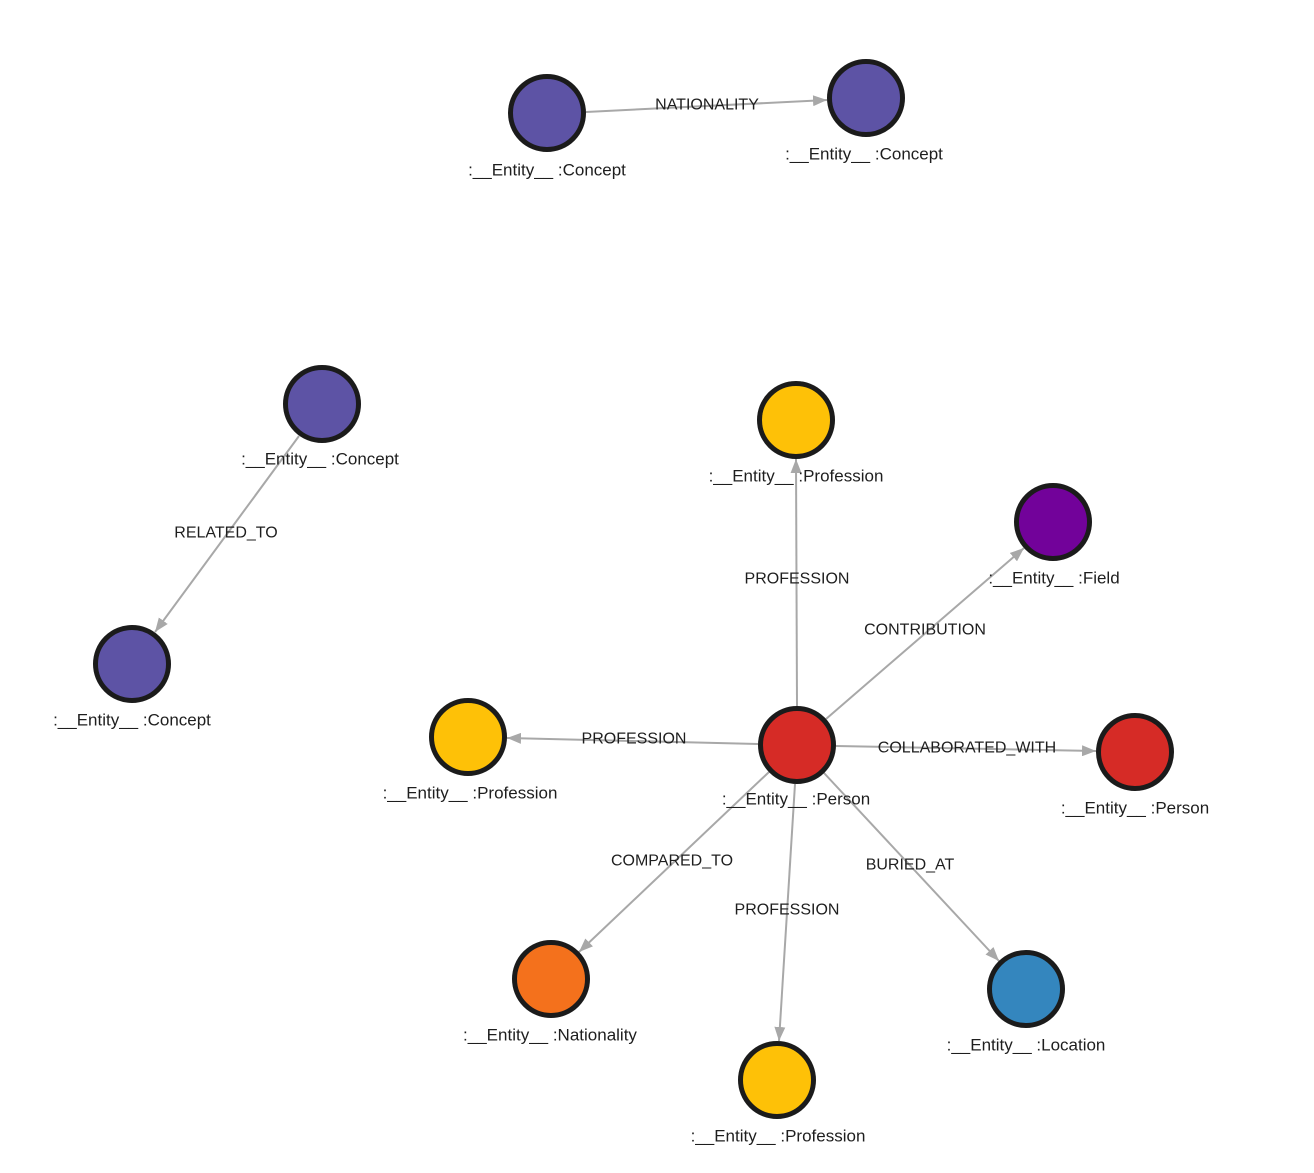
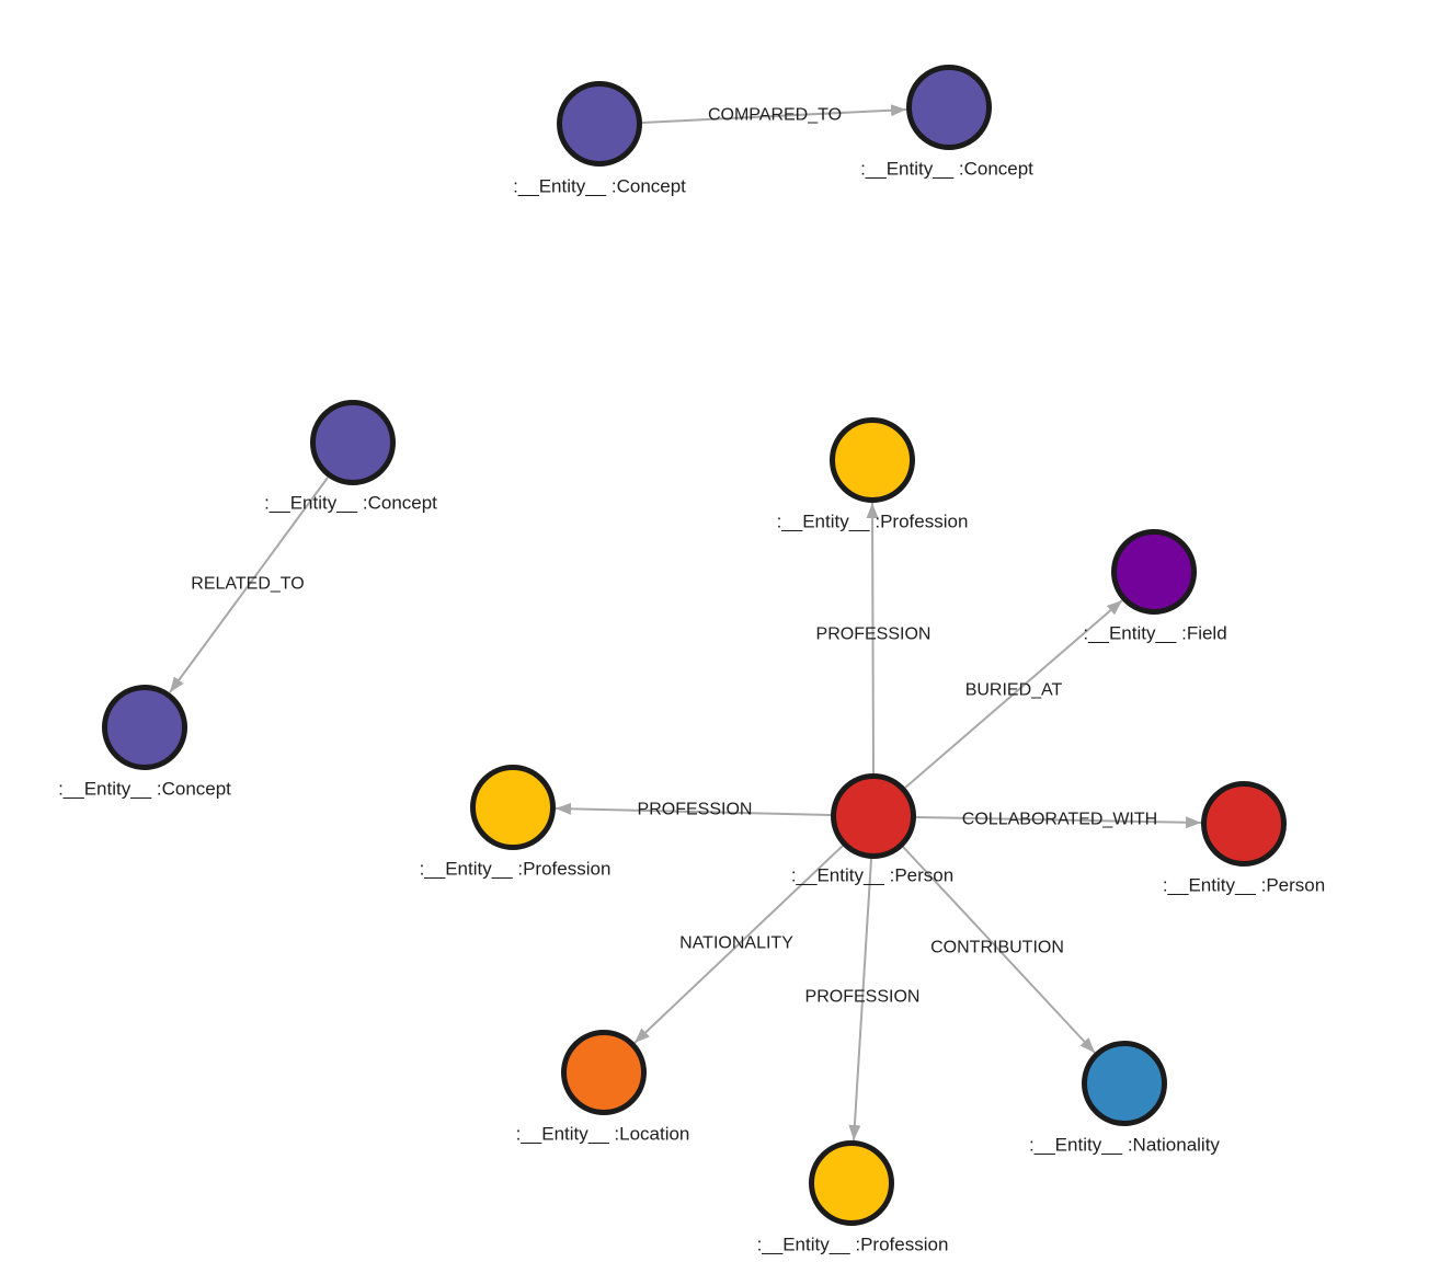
- NATIONALITY
+ COMPARED_TO
  RELATED_TO
  PROFESSION
- CONTRIBUTION
+ BURIED_AT
  COLLABORATED_WITH
  PROFESSION
- COMPARED_TO
+ NATIONALITY
  PROFESSION
- BURIED_AT
+ CONTRIBUTION
  :__Entity__ :Concept
  :__Entity__ :Concept
  :__Entity__ :Concept
  :__Entity__ :Concept
  :__Entity__ :Profession
  :__Entity__ :Field
  :__Entity__ :Person
  :__Entity__ :Person
  :__Entity__ :Profession
- :__Entity__ :Nationality
+ :__Entity__ :Location
  :__Entity__ :Profession
- :__Entity__ :Location
+ :__Entity__ :Nationality
